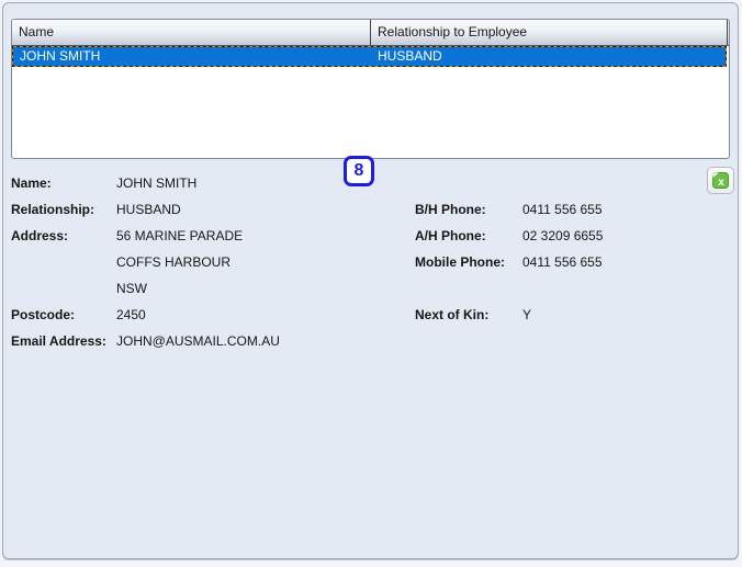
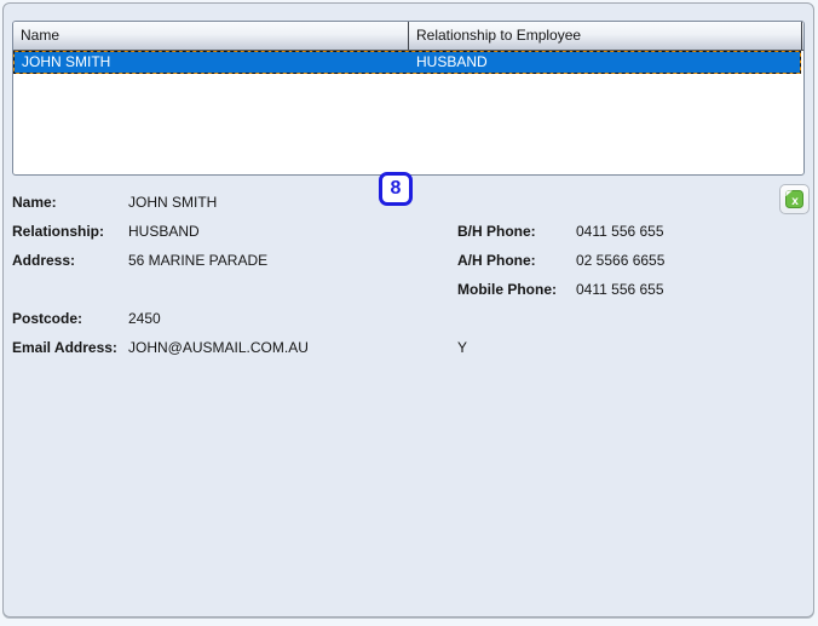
  Name
  Relationship to Employee
  JOHN SMITH
  HUSBAND
  8
  x
  Name:
  JOHN SMITH
  Relationship:
  HUSBAND
  Address:
  56 MARINE PARADE
- COFFS HARBOUR
- NSW
  Postcode:
  2450
  Email Address:
  JOHN@AUSMAIL.COM.AU
  B/H Phone:
  0411 556 655
  A/H Phone:
- 02 3209 6655
+ 02 5566 6655
  Mobile Phone:
  0411 556 655
- Next of Kin:
  Y
